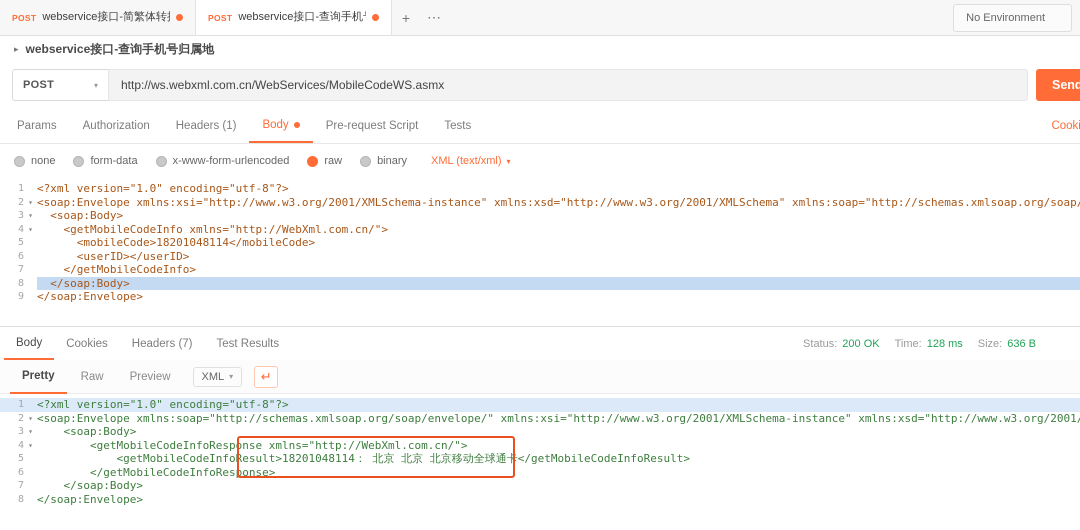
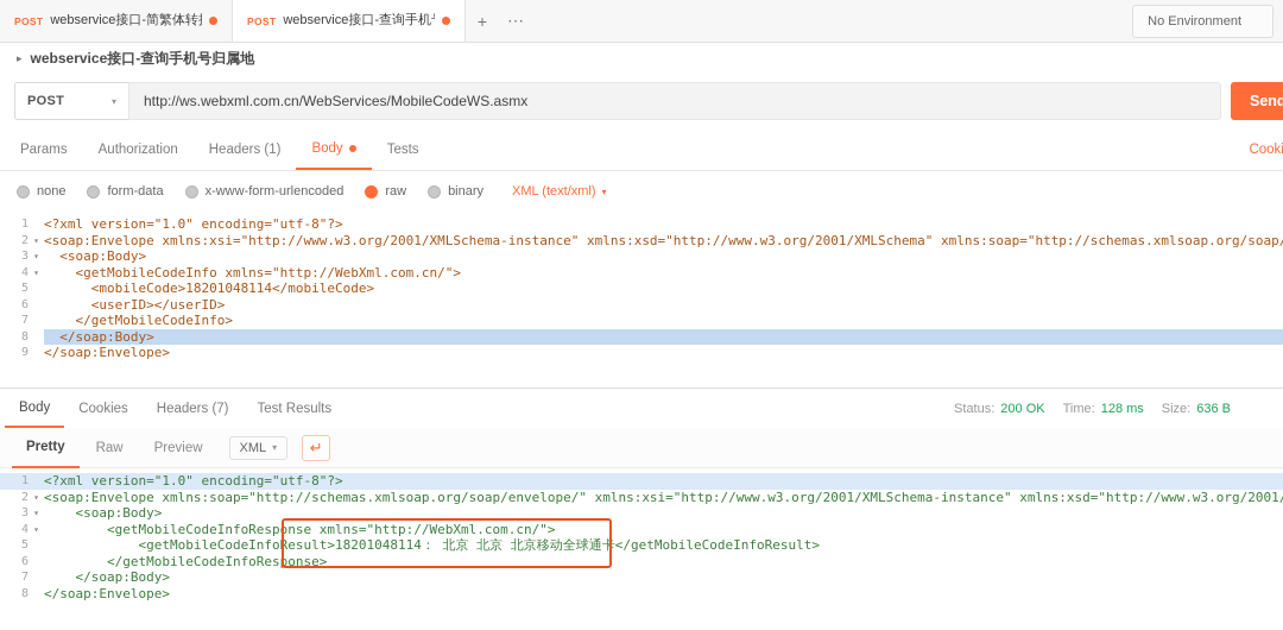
  POST
  webservice接口-简繁体转
  POST
  webservice接口-查询手机
  +
  ⋯
  No Environment
  ▸
  webservice接口-查询手机号归属地
  POST
  ▾
  http://ws.webxml.com.cn/WebServices/MobileCodeWS.asmx
  Send
  Params
  Authorization
  Headers (1)
  Body
- Pre-request Script
  Tests
  none
  form-data
  x-www-form-urlencoded
  raw
  binary
  XML (text/xml)
  ▾
  1
  <?xml version="1.0" encoding="utf-8"?>
  2
  ▾
  <soap:Envelope xmlns:xsi="http://www.w3.org/2001/XMLSchema-instance" xmlns:xsd="http://www.w3.org/2001/XMLSchema" xmlns:soap="http://schemas.xmlsoap.org/soap
  3
  ▾
  <soap:Body>
  4
  ▾
  <getMobileCodeInfo xmlns="http://WebXml.com.cn/">
  5
  <mobileCode>18201048114</mobileCode>
  6
  <userID></userID>
  7
  </getMobileCodeInfo>
  8
  </soap:Body>
  9
  </soap:Envelope>
  Body
  Cookies
  Headers (7)
  Test Results
  Status:
  200 OK
  Time:
  128 ms
  Size:
  636 B
  Pretty
  Raw
  Preview
  XML
  ▾
  ↵
  1
  <?xml version="1.0" encoding="utf-8"?>
  2
  ▾
  <soap:Envelope xmlns:soap="http://schemas.xmlsoap.org/soap/envelope/" xmlns:xsi="http://www.w3.org/2001/XMLSchema-instance" xmlns:xsd="http://www.w3.org/2001
  3
  ▾
  <soap:Body>
  4
  ▾
  <getMobileCodeInfoResponse xmlns="http://WebXml.com.cn/">
  5
  <getMobileCodeInfoResult>18201048114： 北京 北京 北京移动全球通卡</getMobileCodeInfoResult>
  6
  </getMobileCodeInfoResponse>
  7
  </soap:Body>
  8
  </soap:Envelope>
